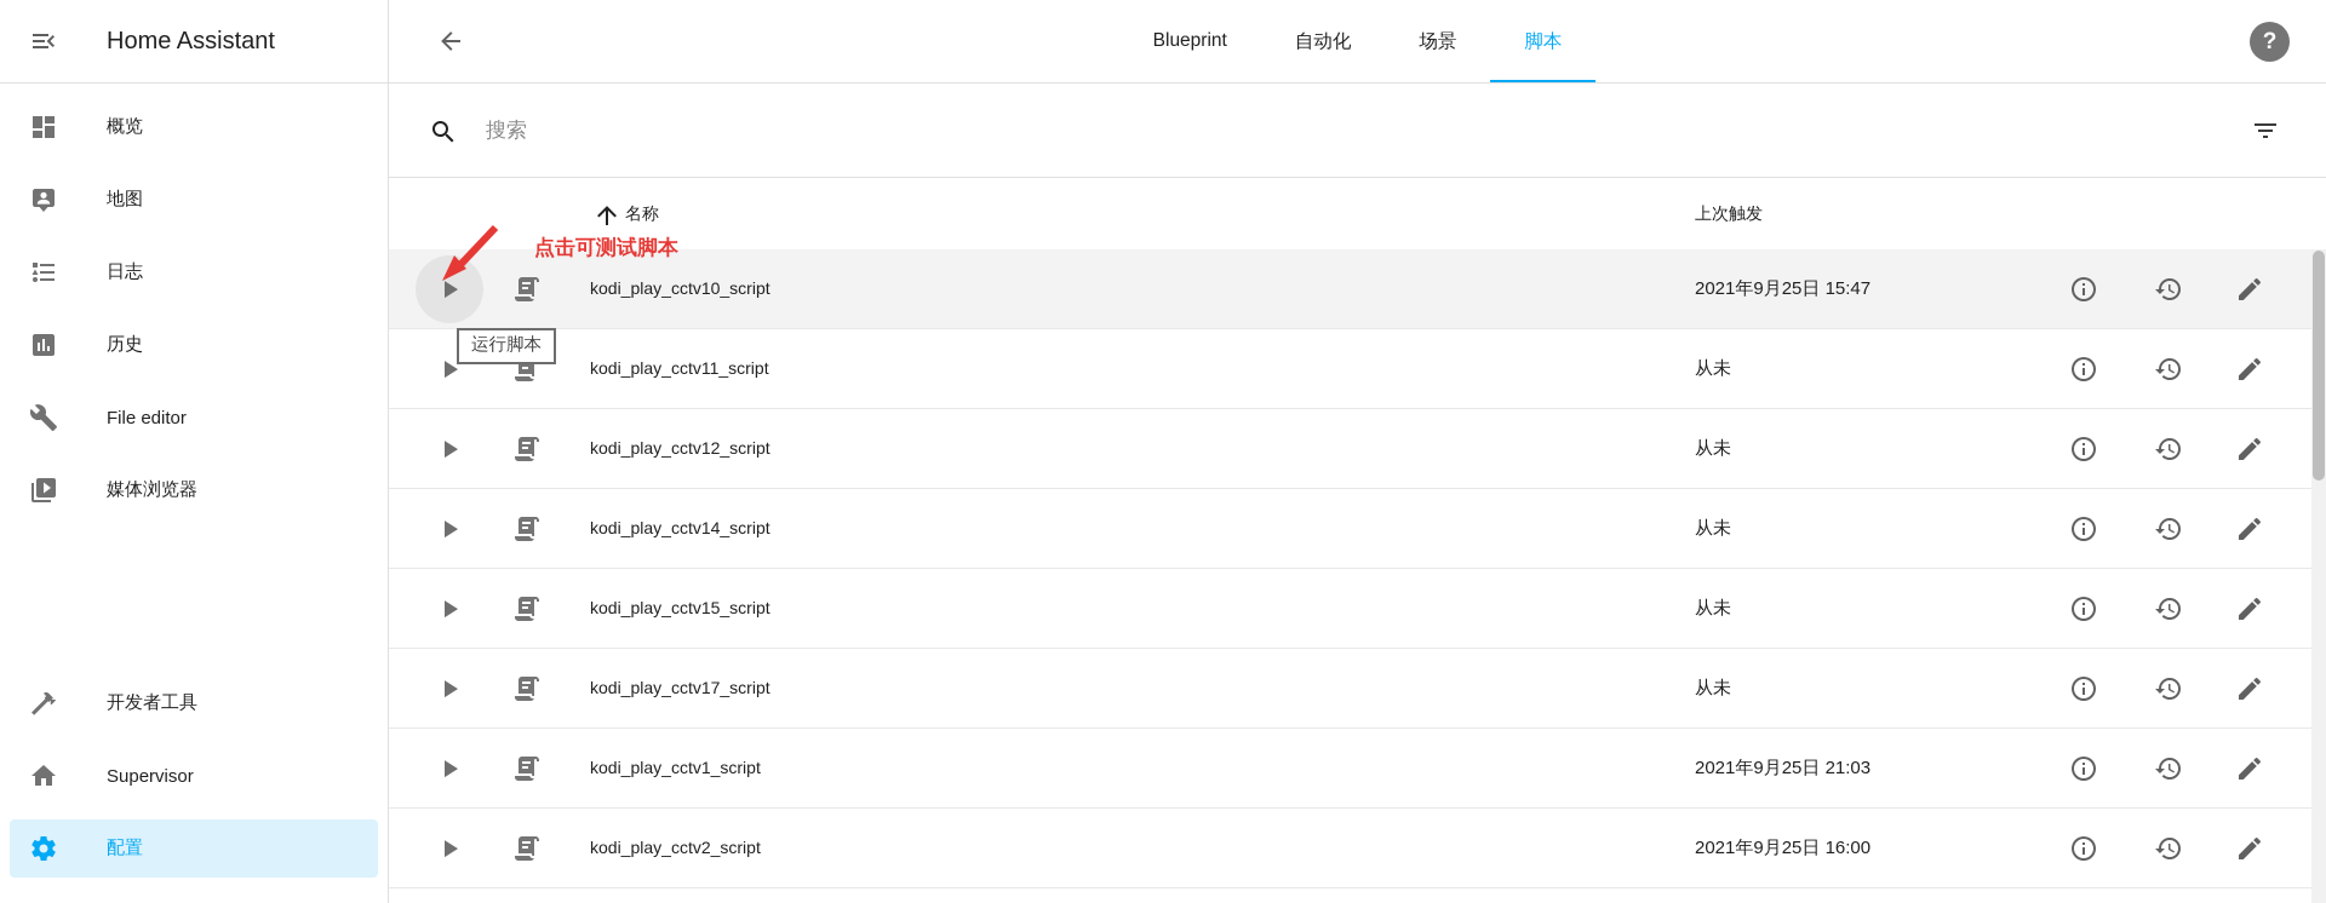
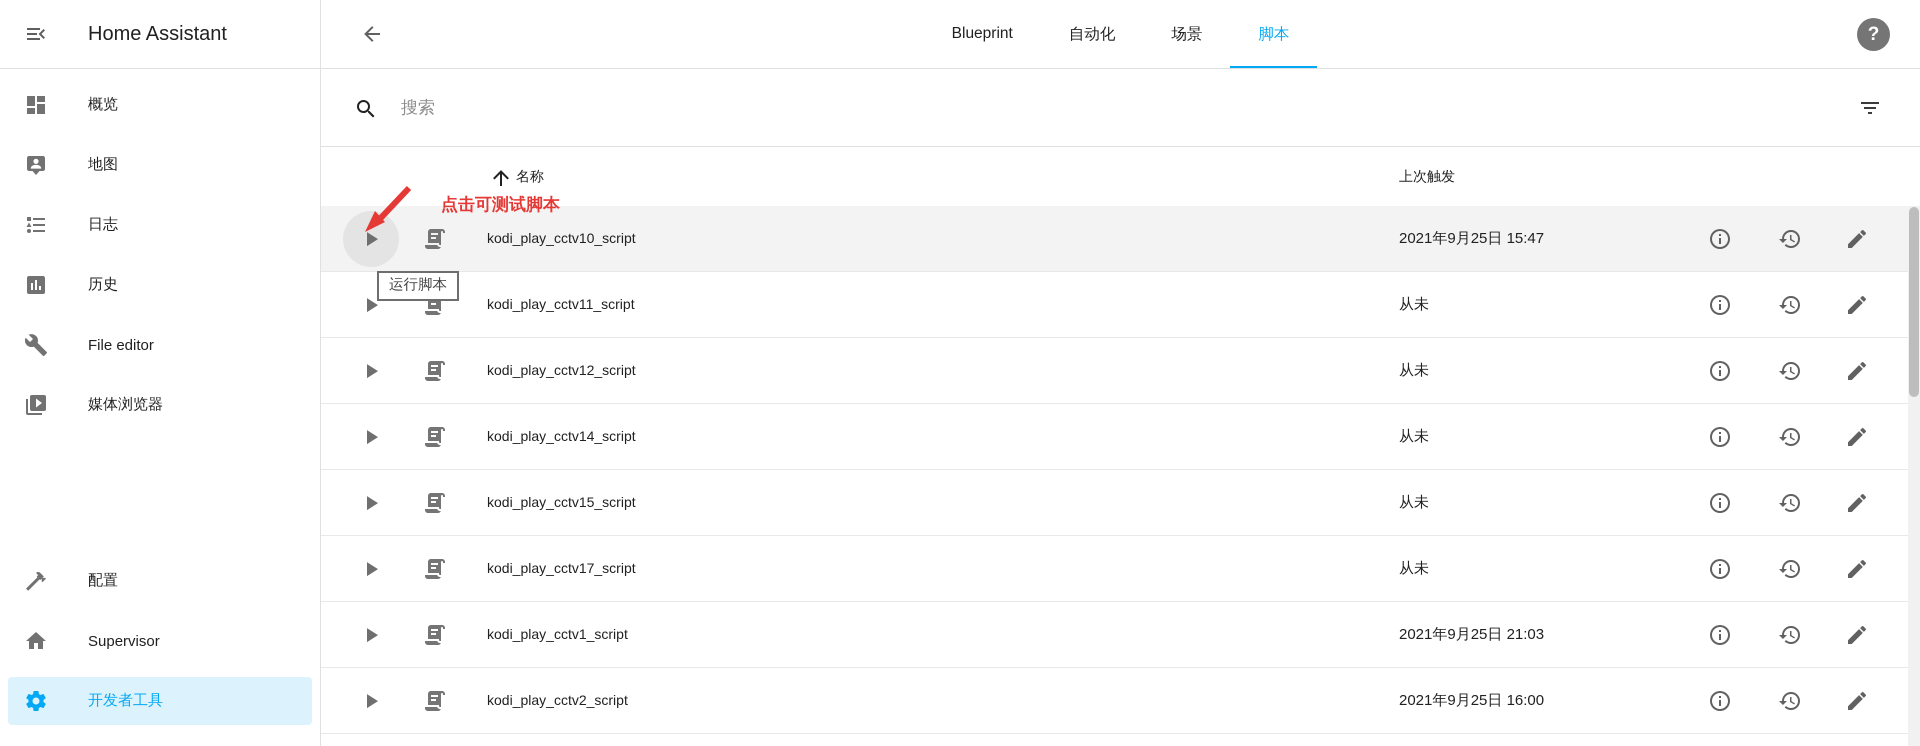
  Home Assistant
  概览
  地图
  日志
  历史
  File editor
  媒体浏览器
- 开发者工具
+ 配置
  Supervisor
- 配置
+ 开发者工具
  Blueprint
  自动化
  场景
  脚本
  ?
  搜索
  名称
  上次触发
  kodi_play_cctv10_script
  2021年9月25日 15:47
  kodi_play_cctv11_script
  从未
  kodi_play_cctv12_script
  从未
  kodi_play_cctv14_script
  从未
  kodi_play_cctv15_script
  从未
  kodi_play_cctv17_script
  从未
  kodi_play_cctv1_script
  2021年9月25日 21:03
  kodi_play_cctv2_script
  2021年9月25日 16:00
  点击可测试脚本
  运行脚本
